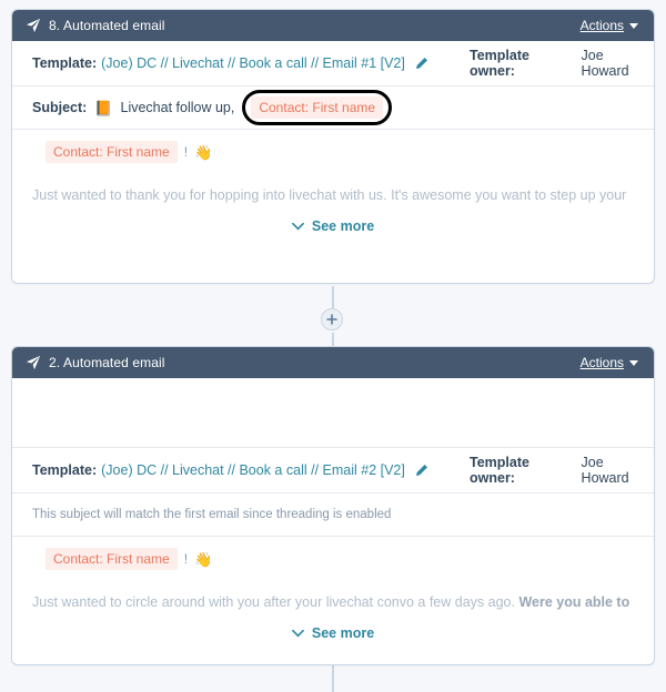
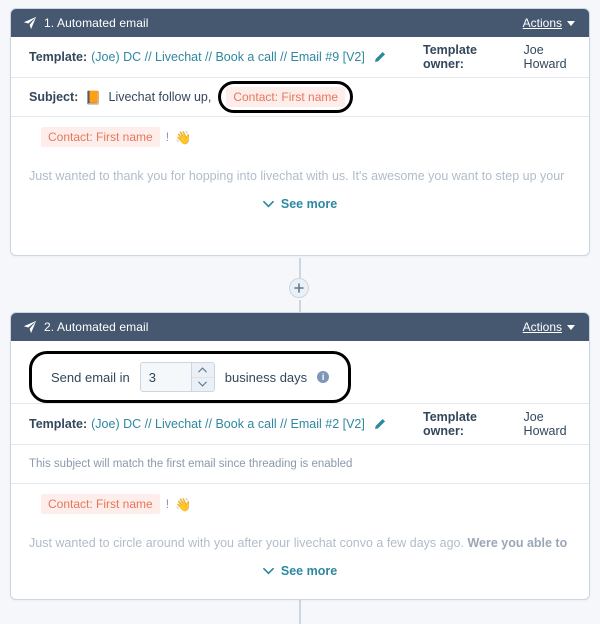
- 8. Automated email
+ 1. Automated email
  Actions
  Template:
- (Joe) DC // Livechat // Book a call // Email #1 [V2]
+ (Joe) DC // Livechat // Book a call // Email #9 [V2]
  Template owner:
  Joe Howard
  Subject:
  📙
  Livechat follow up,
  Contact: First name
  Contact: First name
  !
  👋
  Just wanted to thank you for hopping into livechat with us. It's awesome you want to step up your
  See more
  2. Automated email
  Actions
+ Send email in
+ 3
+ business days
+ i
  Template:
  (Joe) DC // Livechat // Book a call // Email #2 [V2]
  Template owner:
  Joe Howard
  This subject will match the first email since threading is enabled
  Contact: First name
  !
  👋
  Just wanted to circle around with you after your livechat convo a few days ago. Were you able to
  See more
